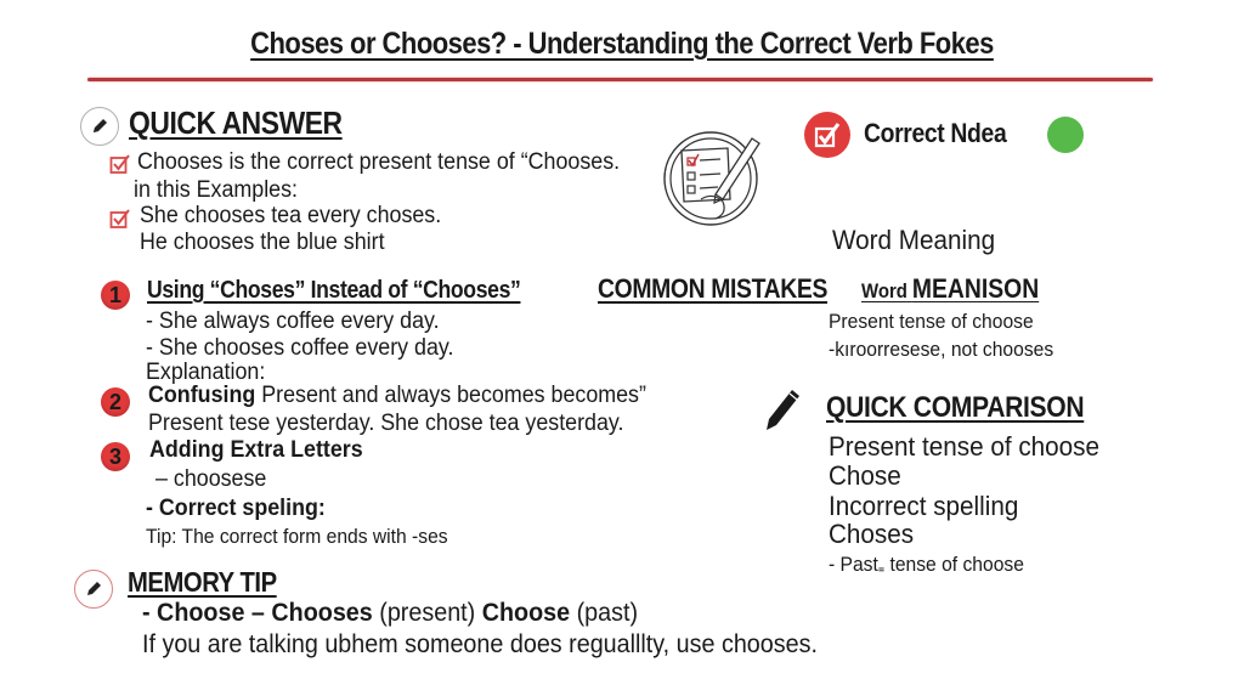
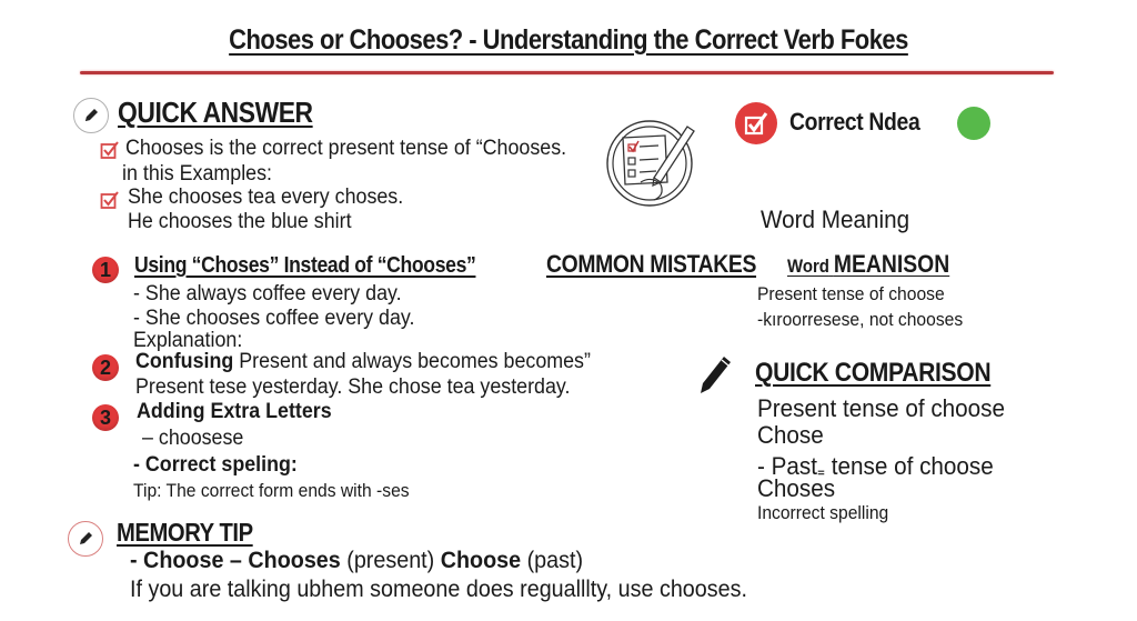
  Choses or Chooses? - Understanding the Correct Verb Fokes
  QUICK ANSWER
  Chooses is the correct present tense of “Chooses.
  in this Examples:
  She chooses tea every choses.
  He chooses the blue shirt
  Correct Ndea
  Word Meaning
  COMMON MISTAKES
  1
  Using “Choses” Instead of “Chooses”
  - She always coffee every day.
  - She chooses coffee every day.
  Explanation:
  2
  Confusing Present and always becomes becomes”
  Present tese yesterday. She chose tea yesterday.
  3
  Adding Extra Letters
  – choosese
  - Correct speling:
  Tip: The correct form ends with -ses
  Word MEANISON
  Present tense of choose
  -kıroorresese, not chooses
  QUICK COMPARISON
  Present tense of choose
  Chose
- Incorrect spelling
+ - Past₌ tense of choose
  Choses
- - Past₌ tense of choose
+ Incorrect spelling
  MEMORY TIP
  - Choose – Chooses (present) Choose (past)
  If you are talking ubhem someone does regualllty, use chooses.
